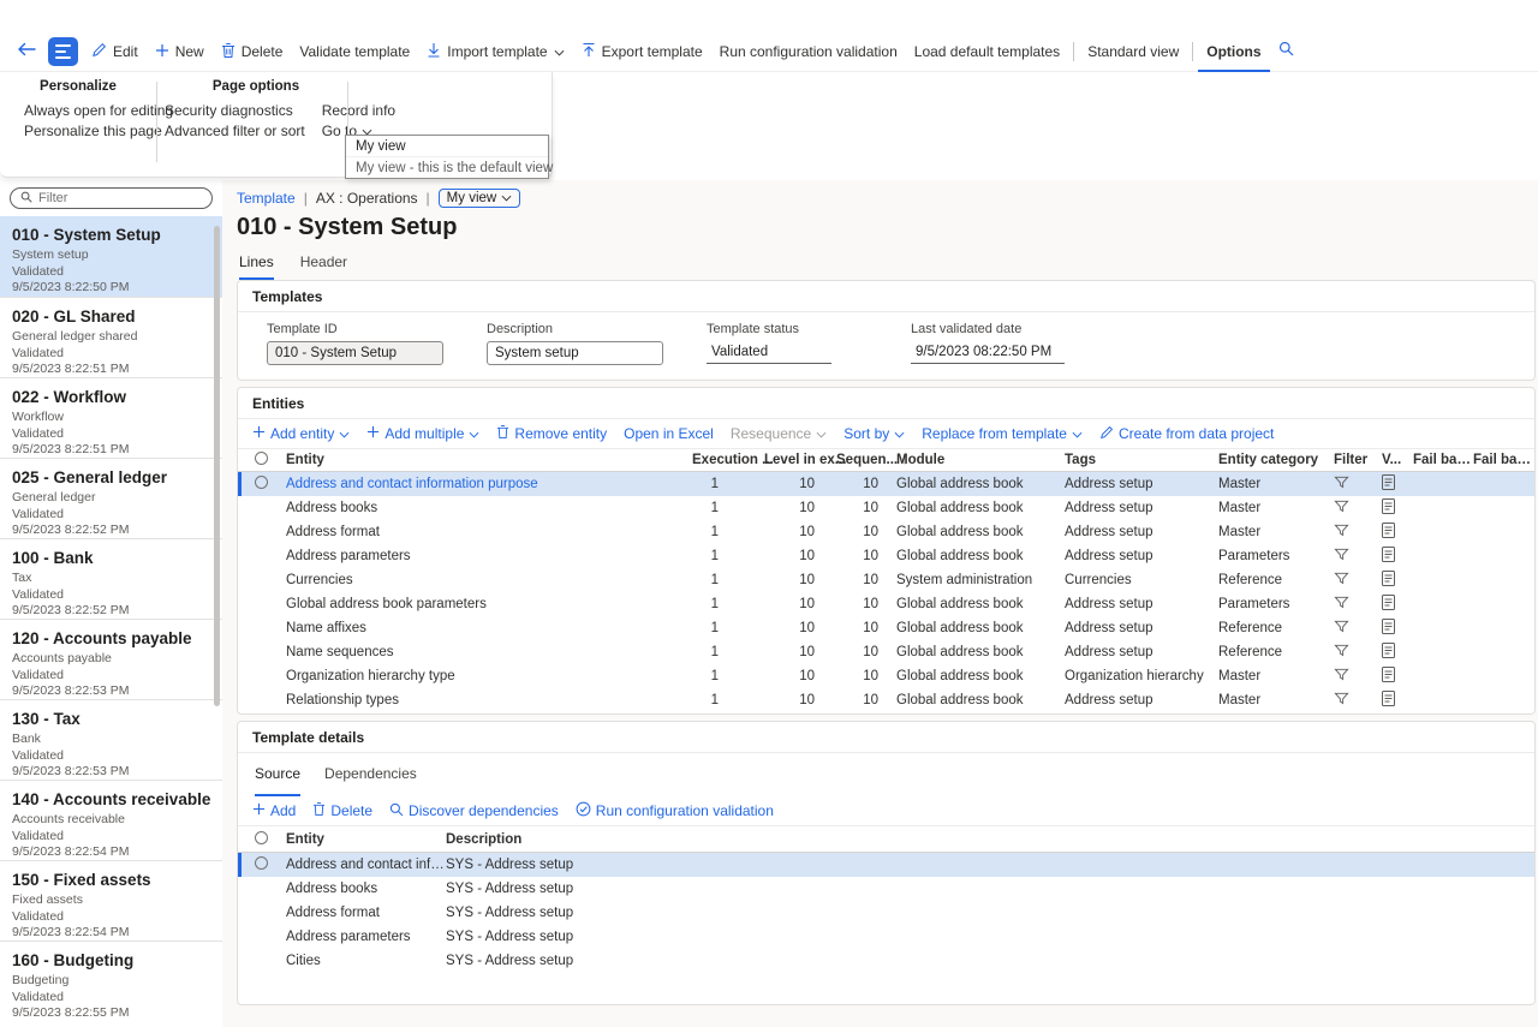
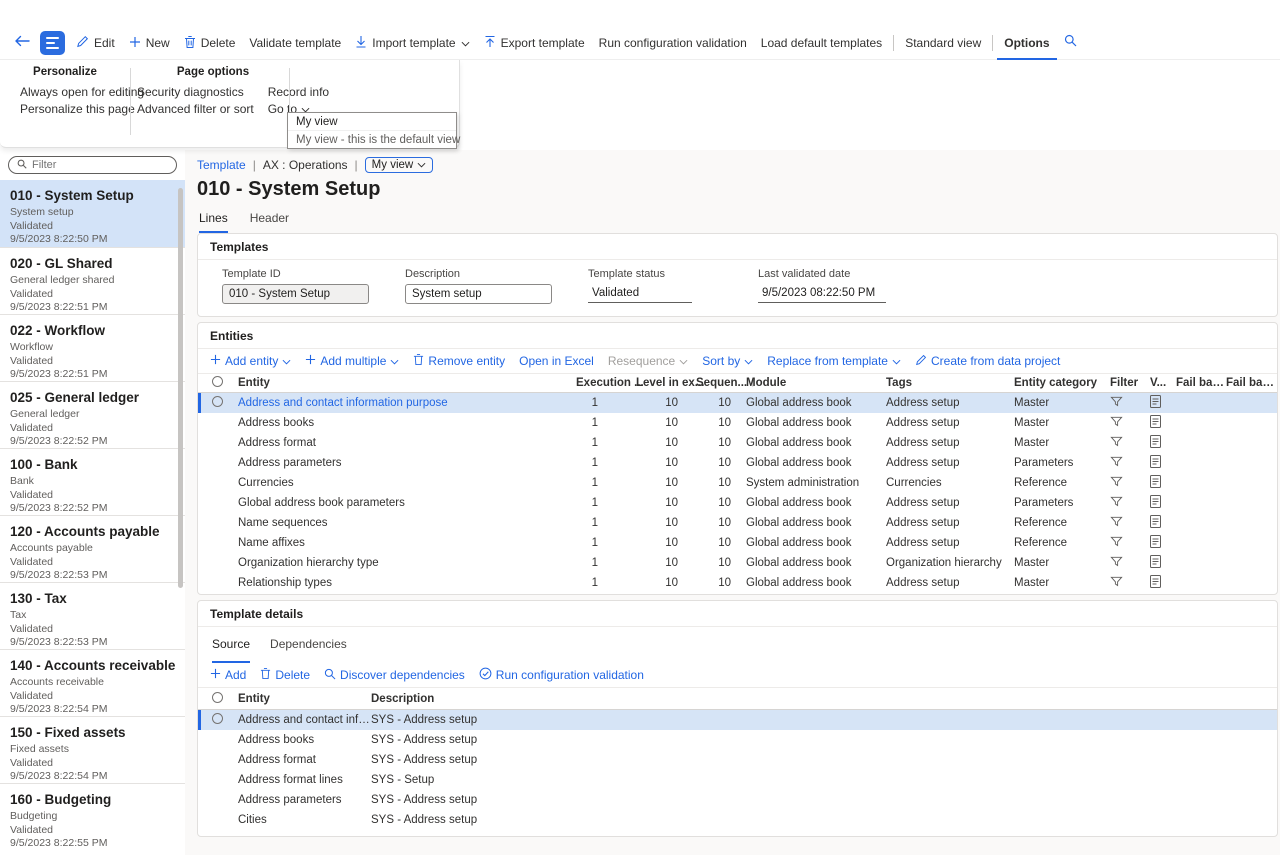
  Edit
  New
  Delete
  Validate template
  Import template
  Export template
  Run configuration validation
  Load default templates
  Standard view
  Options
  Personalize
  Always open for edit
  Personalize this pag
  Page options
  Security diagnostics
  Advanced filter or sort
  Record info
  Goo
  My view
  My view - this is the default view
  Filter
  010 - System Setup
  System setup
  Validated
  9/5/2023 8:22:50 PM
  020 - GL Shared
  General ledger shared
  Validated
  9/5/2023 8:22:51 PM
  022 - Workflow
  Workflow
  Validated
  9/5/2023 8:22:51 PM
  025 - General ledger
  General ledger
  Validated
  9/5/2023 8:22:52 PM
  100 - Bank
- Tax
+ Bank
  Validated
  9/5/2023 8:22:52 PM
  120 - Accounts payable
  Accounts payable
  Validated
  9/5/2023 8:22:53 PM
  130 - Tax
- Bank
+ Tax
  Validated
  9/5/2023 8:22:53 PM
  140 - Accounts receivable
  Accounts receivable
  Validated
  9/5/2023 8:22:54 PM
  150 - Fixed assets
  Fixed assets
  Validated
  9/5/2023 8:22:54 PM
  160 - Budgeting
  Budgeting
  Validated
  9/5/2023 8:22:55 PM
  Template
  |
  AX : Operations
  |
  My view
  010 - System Setup
  Lines
  Header
  Templates
  Template ID
  010 - System Setup
  Description
  System setup
  Template status
  Validated
  Last validated date
  9/5/2023 08:22:50 PM
  Entities
  Add entity
  Add multiple
  Remove entity
  Open in Excel
  Resequence
  Sort by
  Replace from template
  Create from data project
  Entity
  Execution .
  Level in ex
  Sequen... ↑
  Module
  Tags
  Entity category
  Filter
  V...
  Fail batch
  Address and contact information purpose
  1
  10
  10
  Global address book
  Address setup
  Master
  Address books
  1
  10
  10
  Global address book
  Address setup
  Master
  Address format
  1
  10
  10
  Global address book
  Address setup
  Master
  Address parameters
  1
  10
  10
  Global address book
  Address setup
  Parameters
  Currencies
  1
  10
  10
  System administration
  Currencies
  Reference
  Global address book parameters
  1
  10
  10
  Global address book
  Address setup
  Parameters
- Name affixes
+ Name sequences
  1
  10
  10
  Global address book
  Address setup
  Reference
- Name sequences
+ Name affixes
  1
  10
  10
  Global address book
  Address setup
  Reference
  Organization hierarchy type
  1
  10
  10
  Global address book
  Organization hierarchy
  Master
  Relationship types
  1
  10
  10
  Global address book
  Address setup
  Master
  Template details
  Source
  Dependencies
  Add
  Delete
  Discover dependencies
  Run configuration validation
  Entity
  Description
  Address and contact infor.
  SYS - Address setup
  Address books
  SYS - Address setup
  Address format
  SYS - Address setup
+ Address format lines
+ SYS - Setup
  Address parameters
  SYS - Address setup
  Cities
  SYS - Address setup
